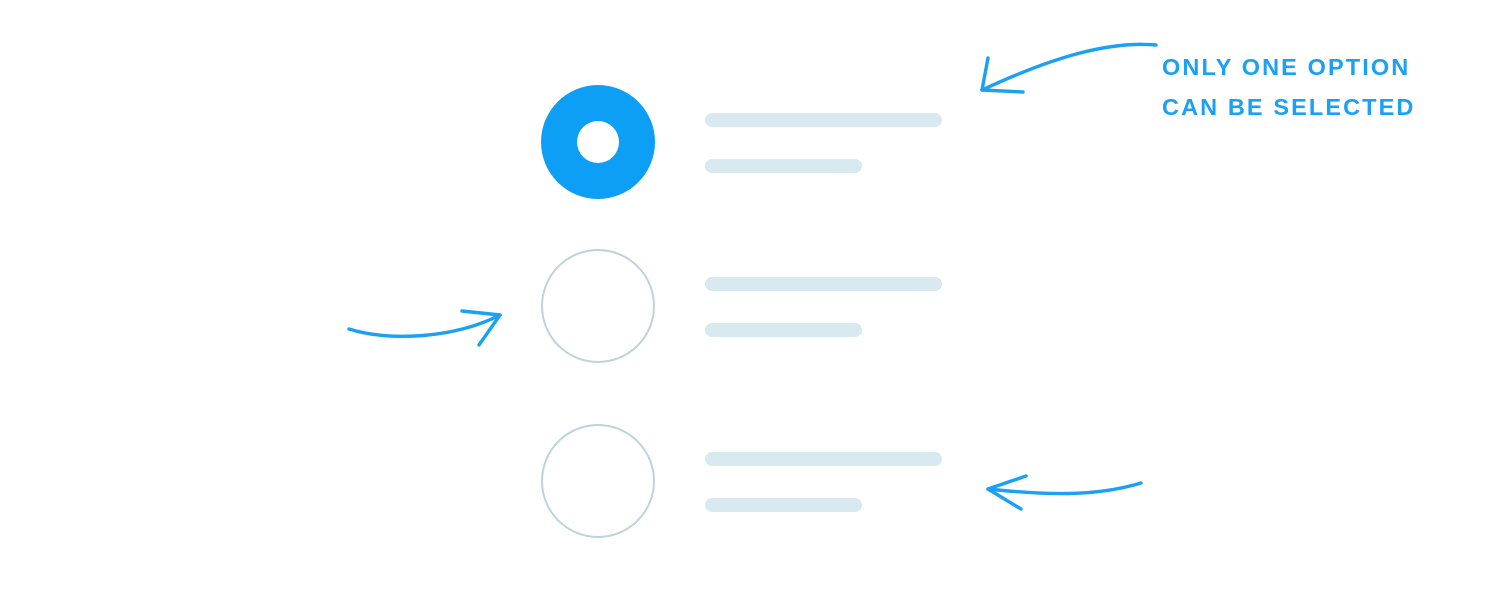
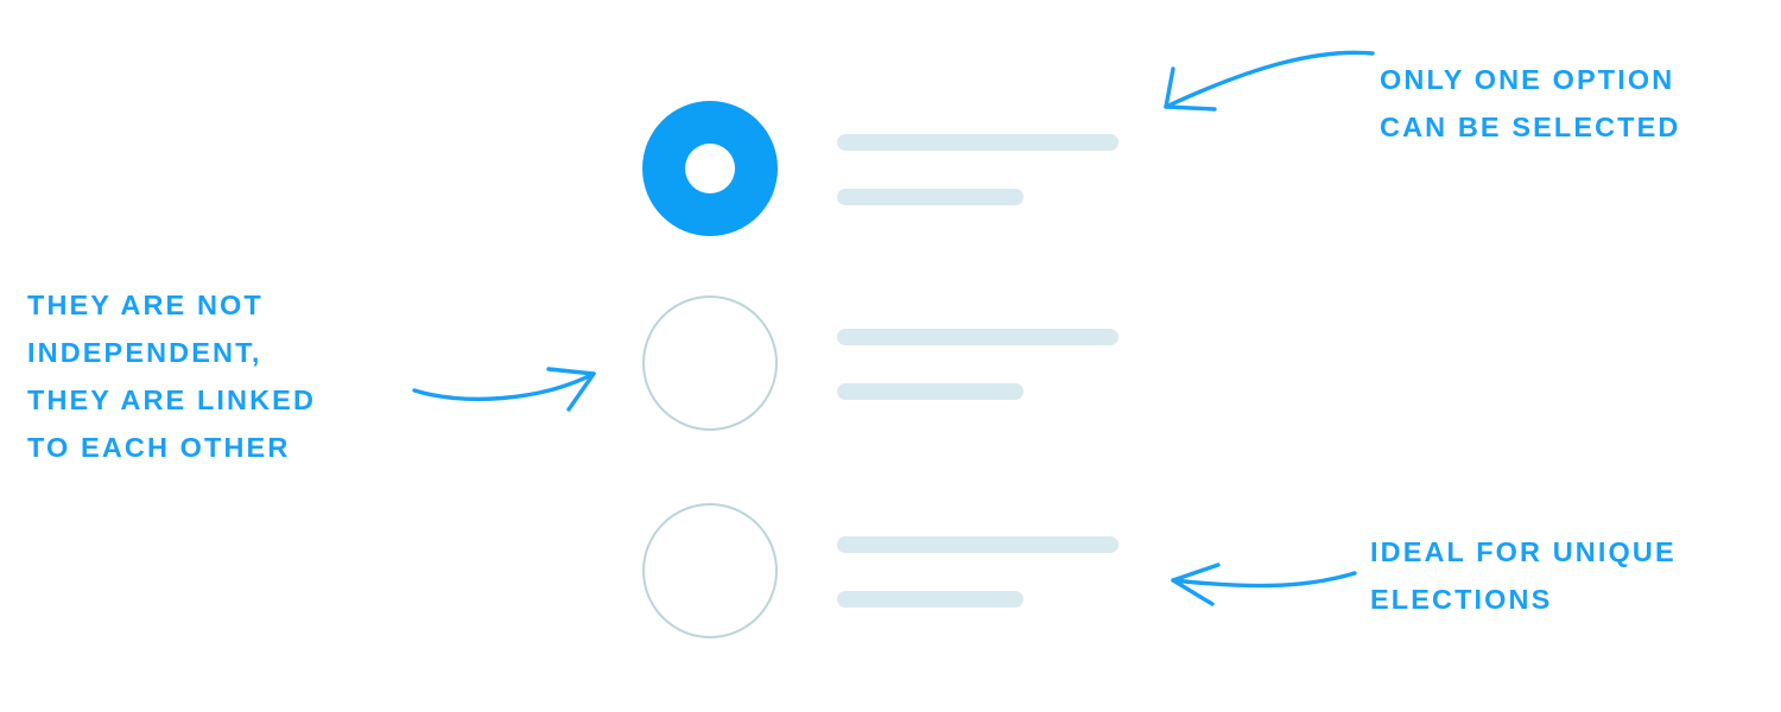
  ONLY ONE OPTION
  CAN BE SELECTED
+ THEY ARE NOT
+ INDEPENDENT,
+ THEY ARE LINKED
+ TO EACH OTHER
+ IDEAL FOR UNIQUE
+ ELECTIONS
